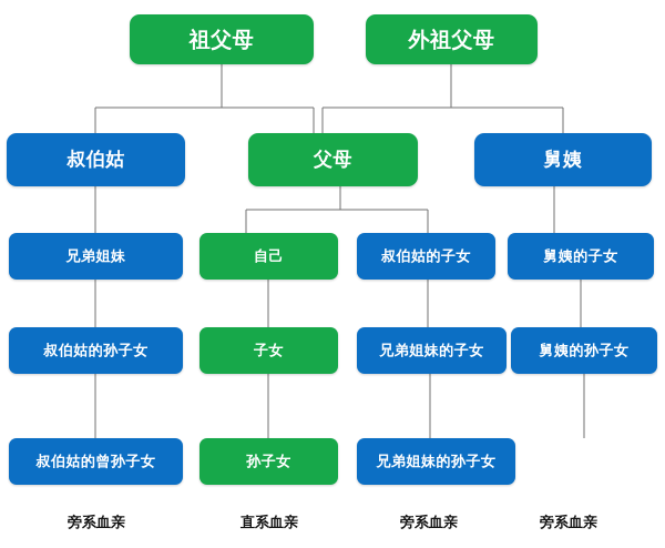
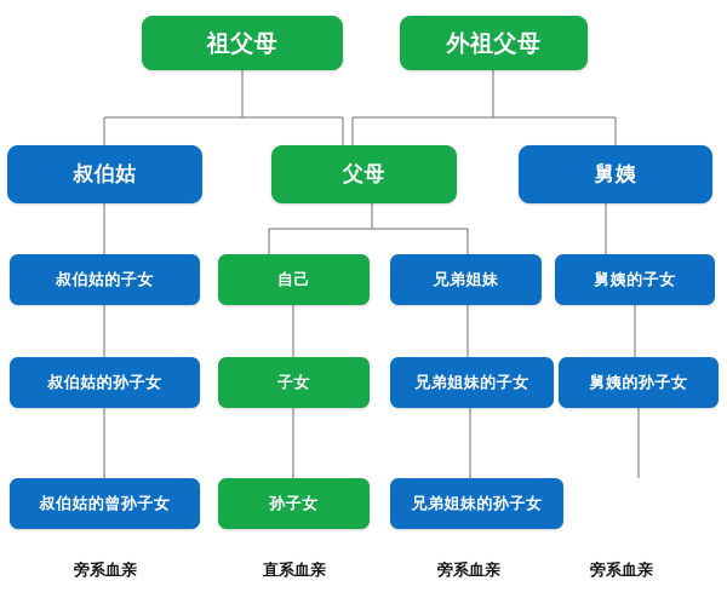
  祖父母
  外祖父母
  叔伯姑
  父母
  舅姨
- 兄弟姐妹
+ 叔伯姑的子女
  自己
- 叔伯姑的子女
+ 兄弟姐妹
  舅姨的子女
  叔伯姑的孙子女
  子女
  兄弟姐妹的子女
  舅姨的孙子女
  叔伯姑的曾孙子女
  孙子女
  兄弟姐妹的孙子女
  旁系血亲
  直系血亲
  旁系血亲
  旁系血亲
